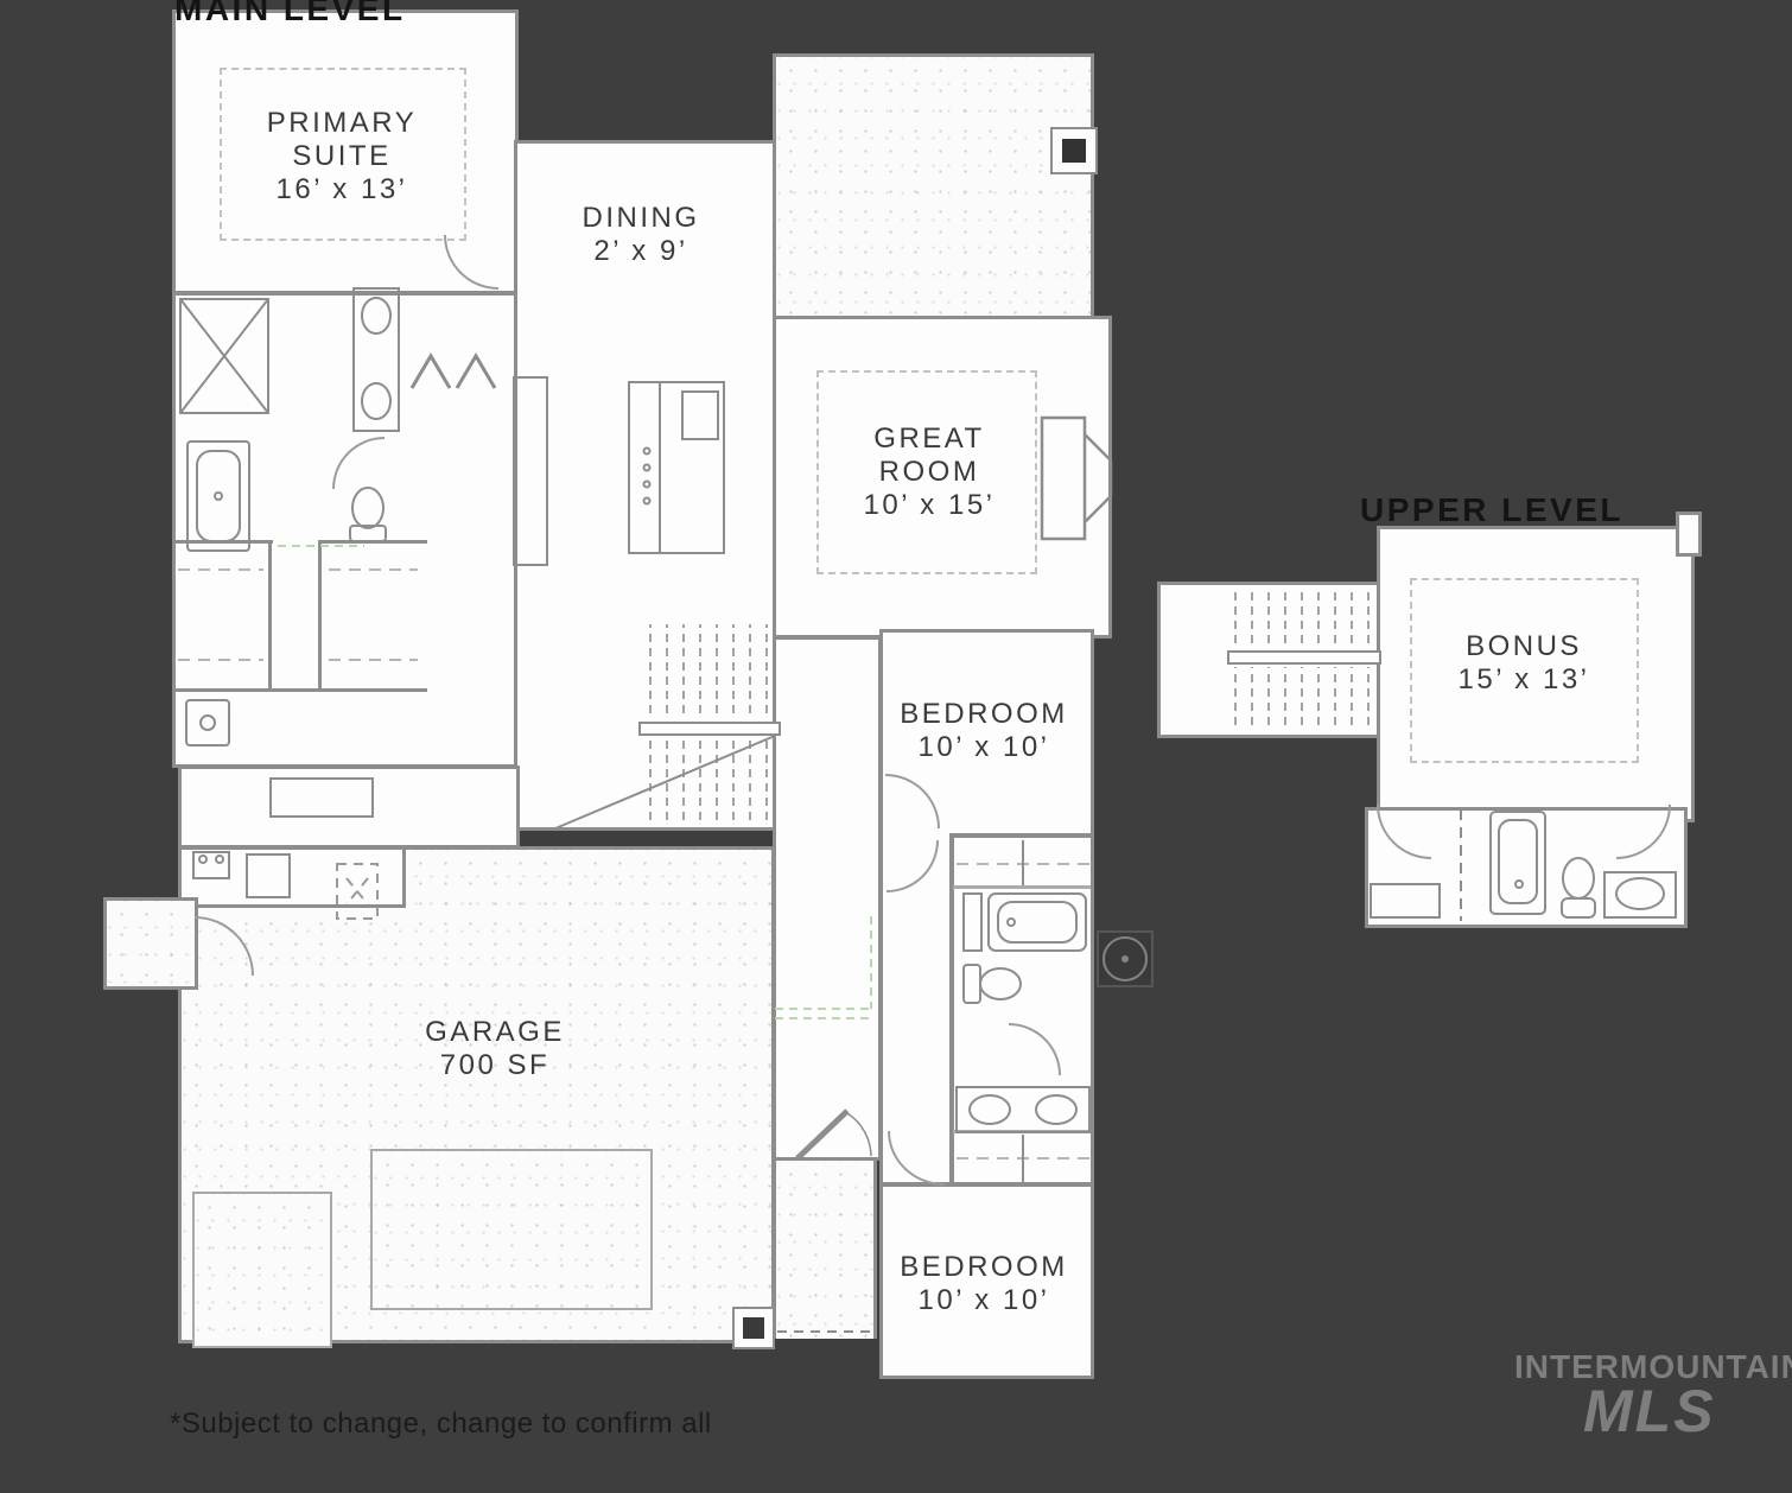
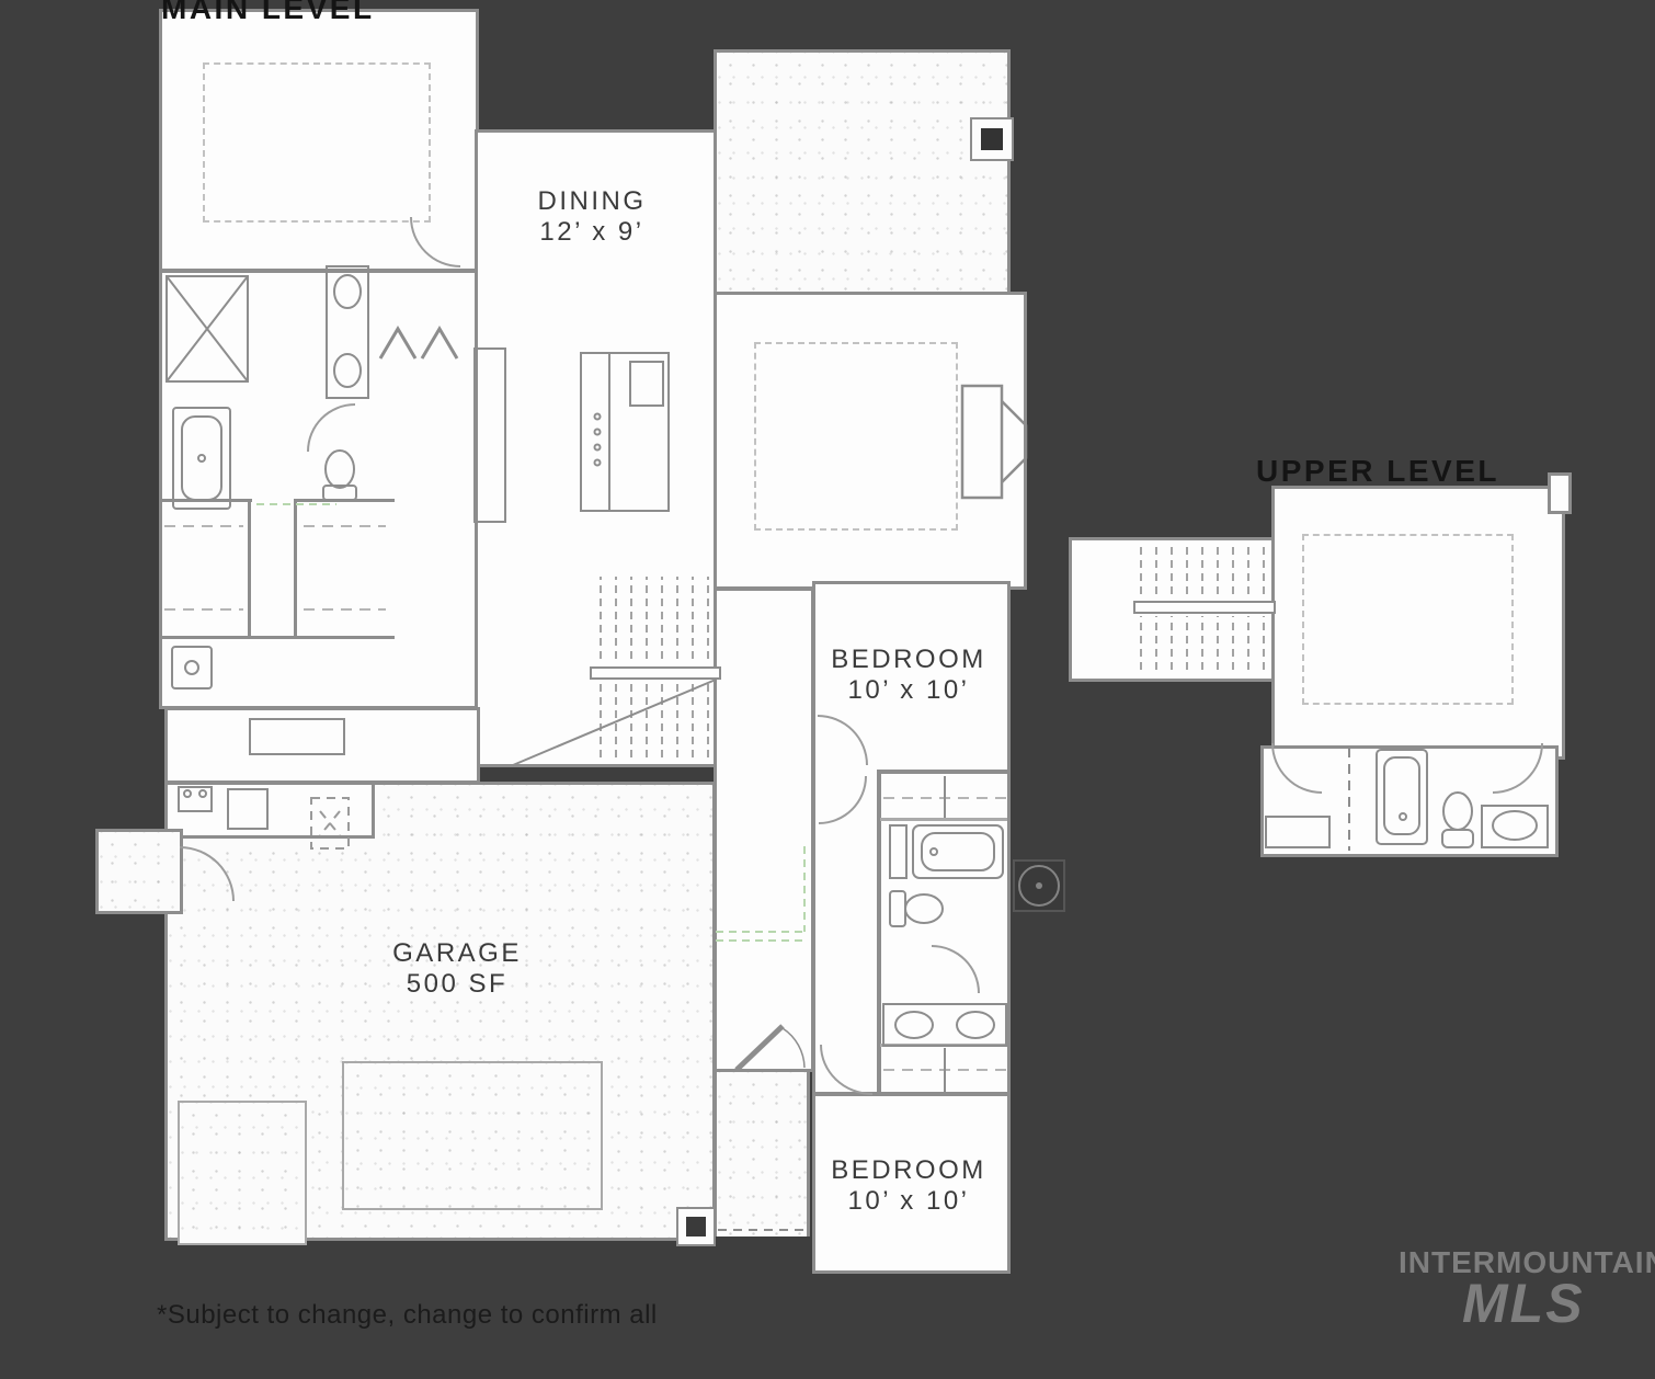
  MAIN LEVEL
  UPPER LEVEL
- PRIMARY
- SUITE
- 16’ x 13’
  DINING
- 2’ x 9’
+ 12’ x 9’
- GREAT
- ROOM
- 10’ x 15’
  BEDROOM
  10’ x 10’
  GARAGE
- 700 SF
+ 500 SF
  BEDROOM
  10’ x 10’
- BONUS
- 15’ x 13’
  *Subject to change, change to confirm all
  INTERMOUNTAI
  MLS
